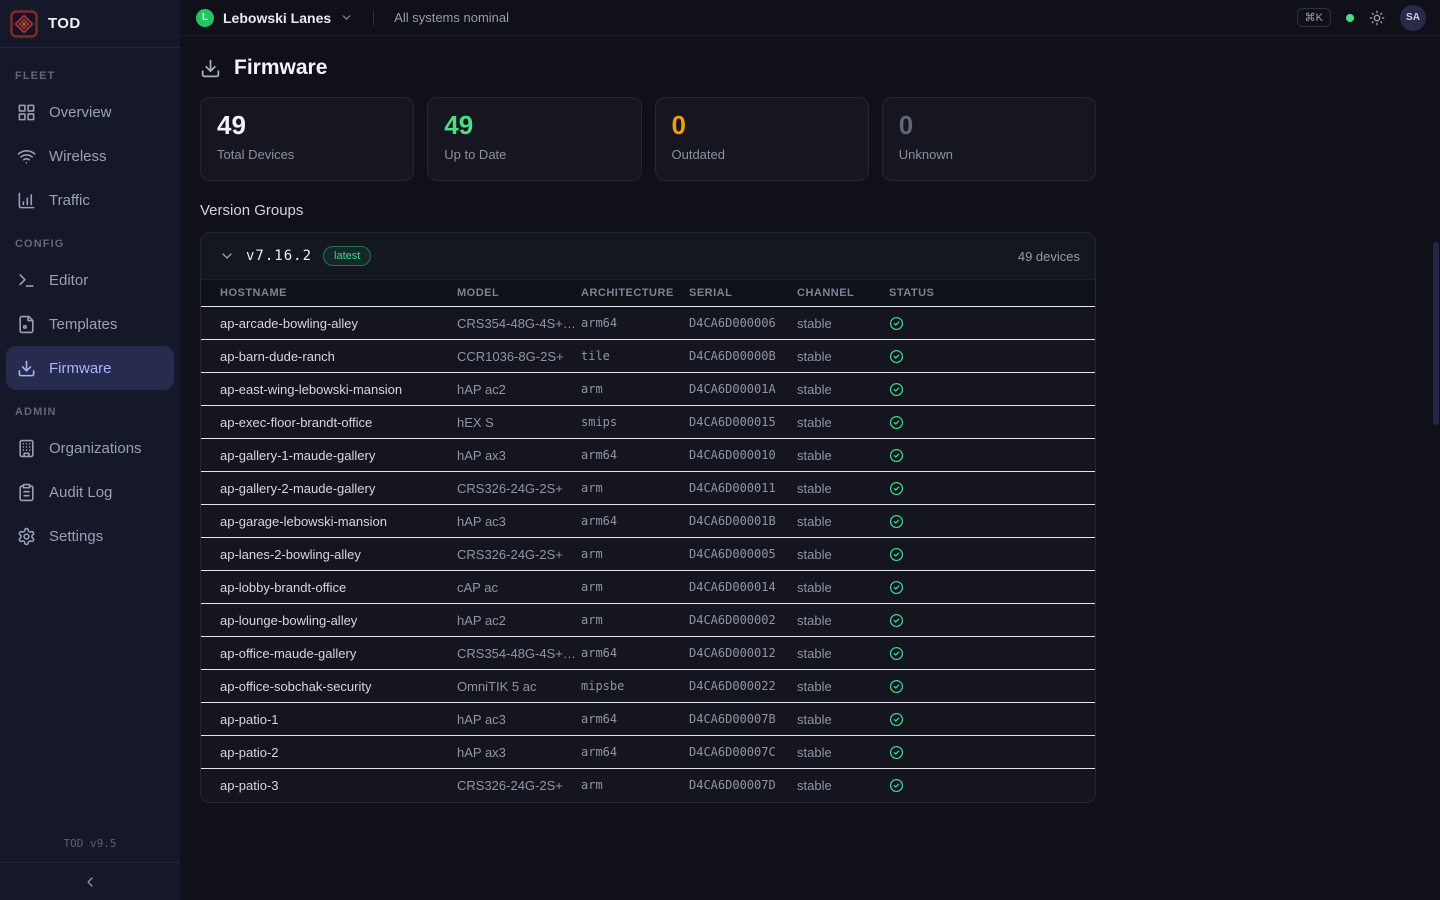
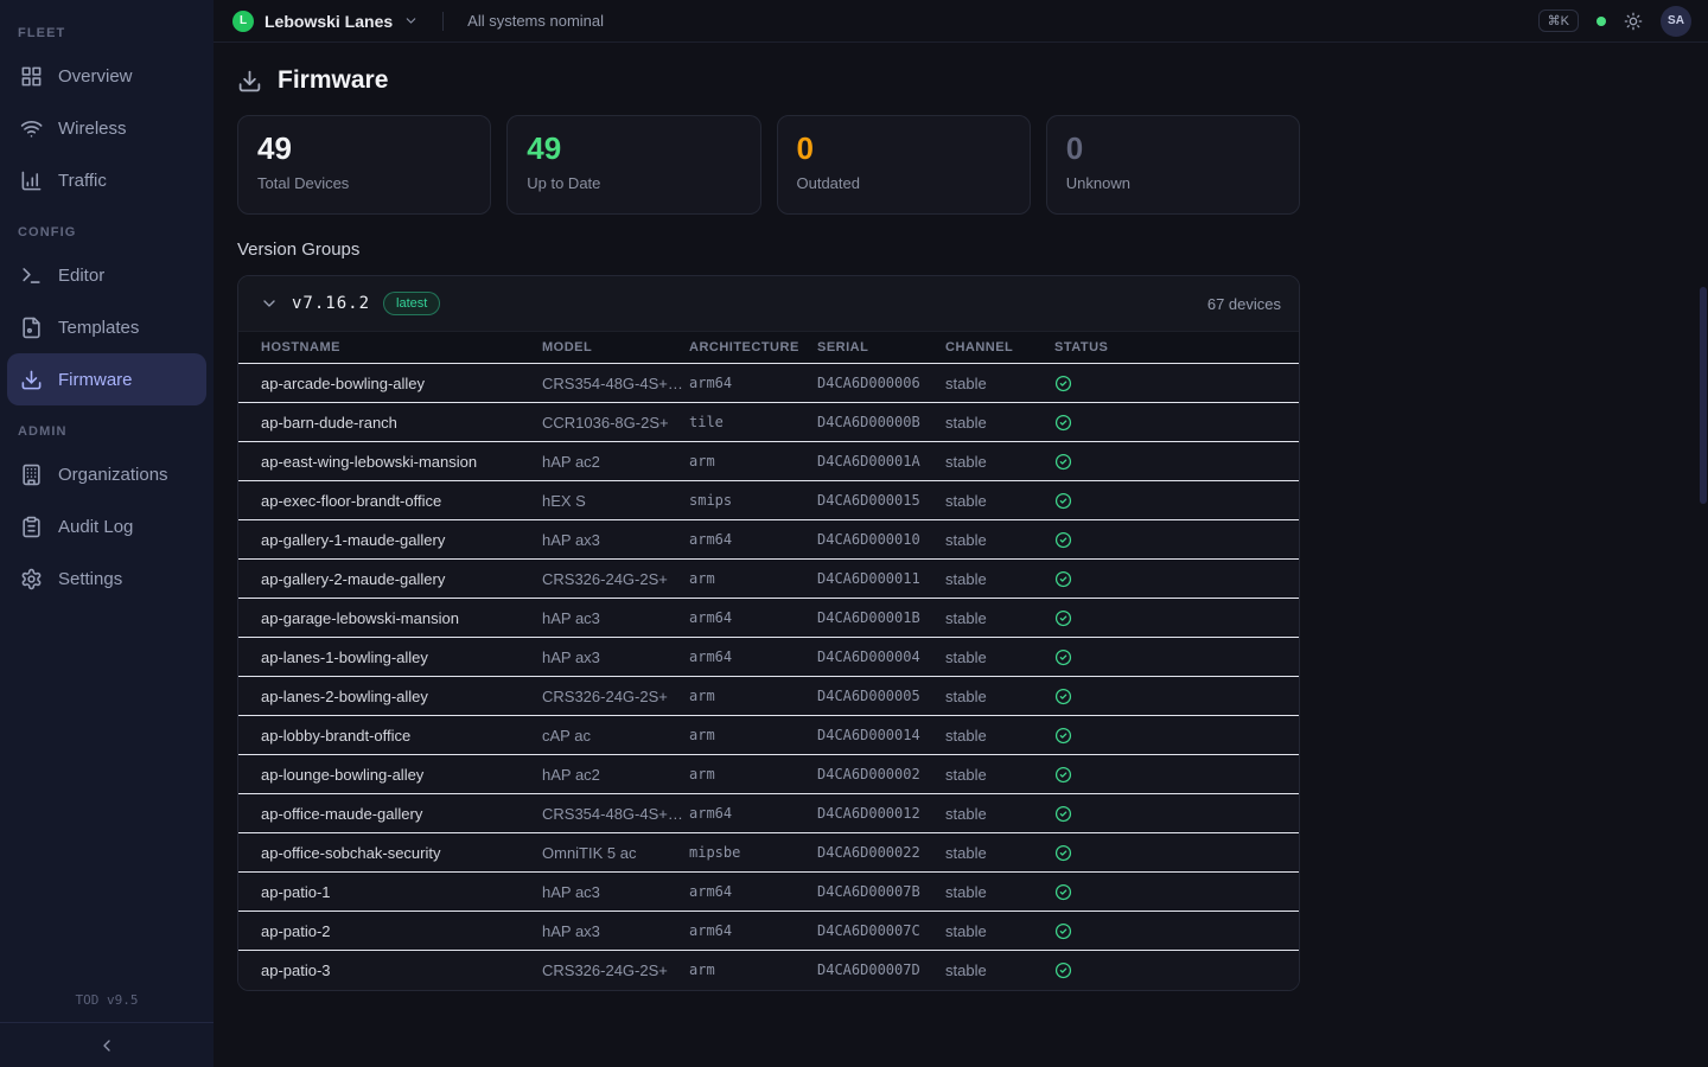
- TOD
  FLEET
  Overview
  Wireless
  Traffic
  CONFIG
  Editor
  Templates
  Firmware
  ADMIN
  Organizations
  Audit Log
  Settings
  TOD v9.5
  L
  Lebowski Lanes
  All systems nominal
  ⌘K
  SA
  Firmware
  49
  Total Devices
  49
  Up to Date
  0
  Outdated
  0
  Unknown
  Version Groups
  v7.16.2
  latest
- 49 devices
+ 67 devices
  HOSTNAME	MODEL	ARCHITECTURE	SERIAL	CHANNEL	STATUS
  ap-arcade-bowling-alley	CRS354-48G-4S+…	arm64	D4CA6D000006	stable
  ap-barn-dude-ranch	CCR1036-8G-2S+	tile	D4CA6D00000B	stable
  ap-east-wing-lebowski-mansion	hAP ac2	arm	D4CA6D00001A	stable
  ap-exec-floor-brandt-office	hEX S	smips	D4CA6D000015	stable
  ap-gallery-1-maude-gallery	hAP ax3	arm64	D4CA6D000010	stable
  ap-gallery-2-maude-gallery	CRS326-24G-2S+	arm	D4CA6D000011	stable
  ap-garage-lebowski-mansion	hAP ac3	arm64	D4CA6D00001B	stable
+ ap-lanes-1-bowling-alley	hAP ax3	arm64	D4CA6D000004	stable
  ap-lanes-2-bowling-alley	CRS326-24G-2S+	arm	D4CA6D000005	stable
  ap-lobby-brandt-office	cAP ac	arm	D4CA6D000014	stable
  ap-lounge-bowling-alley	hAP ac2	arm	D4CA6D000002	stable
  ap-office-maude-gallery	CRS354-48G-4S+…	arm64	D4CA6D000012	stable
  ap-office-sobchak-security	OmniTIK 5 ac	mipsbe	D4CA6D000022	stable
  ap-patio-1	hAP ac3	arm64	D4CA6D00007B	stable
  ap-patio-2	hAP ax3	arm64	D4CA6D00007C	stable
  ap-patio-3	CRS326-24G-2S+	arm	D4CA6D00007D	stable
